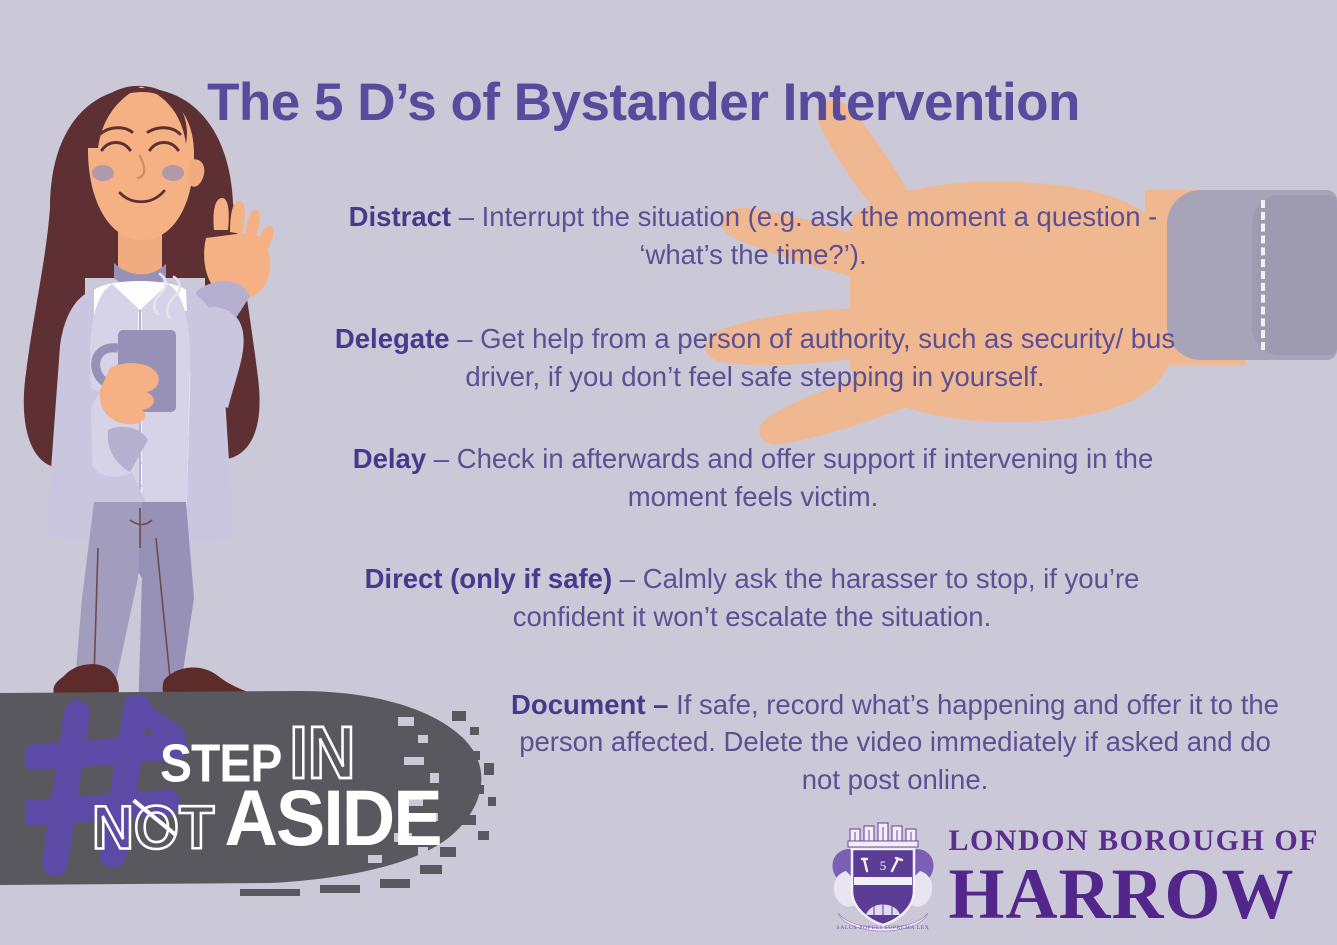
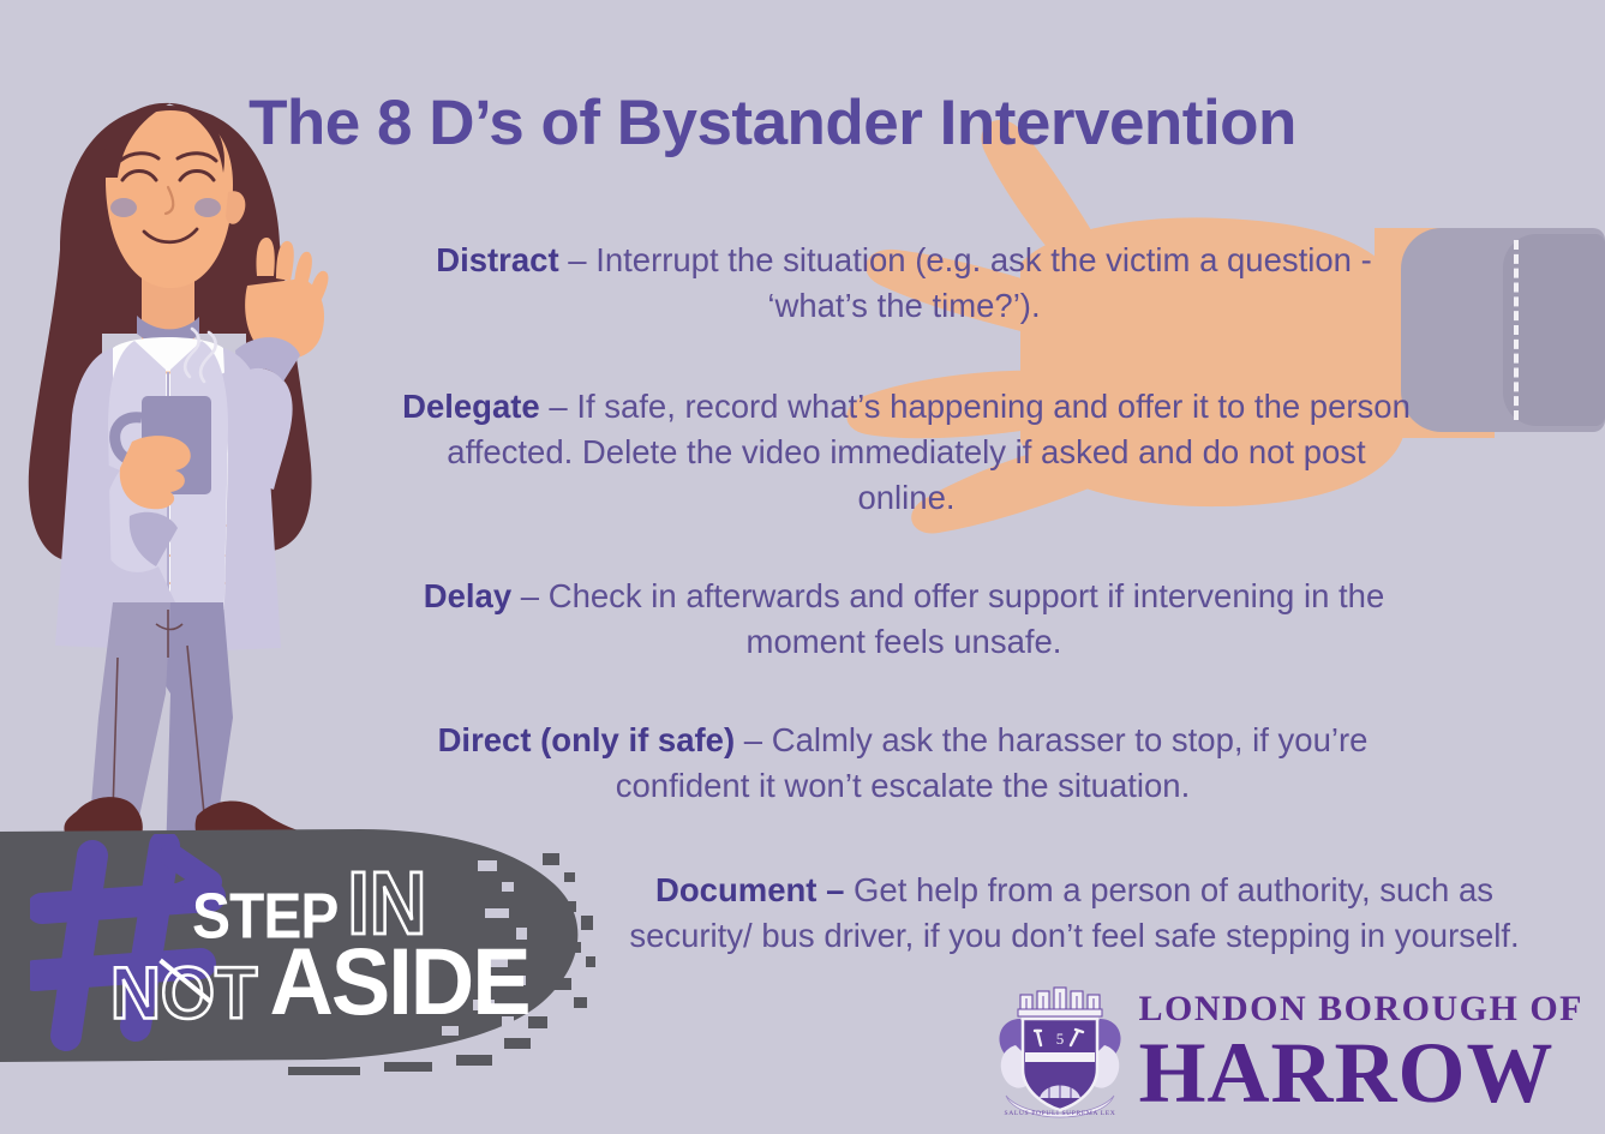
- The 5 D’s of Bystander Intervention
+ The 8 D’s of Bystander Intervention
- Distract – Interrupt the situation (e.g. ask the moment a question - ‘what’s the time?’).
+ Distract – Interrupt the situation (e.g. ask the victim a question - ‘what’s the time?’).
- Delegate – Get help from a person of authority, such as security/ bus driver, if you don’t feel safe stepping in yourself.
+ Delegate – If safe, record what’s happening and offer it to the person affected. Delete the video immediately if asked and do not post online.
- Delay – Check in afterwards and offer support if intervening in the moment feels victim.
+ Delay – Check in afterwards and offer support if intervening in the moment feels unsafe.
  Direct (only if safe) – Calmly ask the harasser to stop, if you’re confident it won’t escalate the situation.
- Document – If safe, record what’s happening and offer it to the person affected. Delete the video immediately if asked and do not post online.
+ Document – Get help from a person of authority, such as security/ bus driver, if you don’t feel safe stepping in yourself.
  STEP
  IN
  NOT
  ASIDE
  5
  LONDON BOROUGH OF
  HARROW
